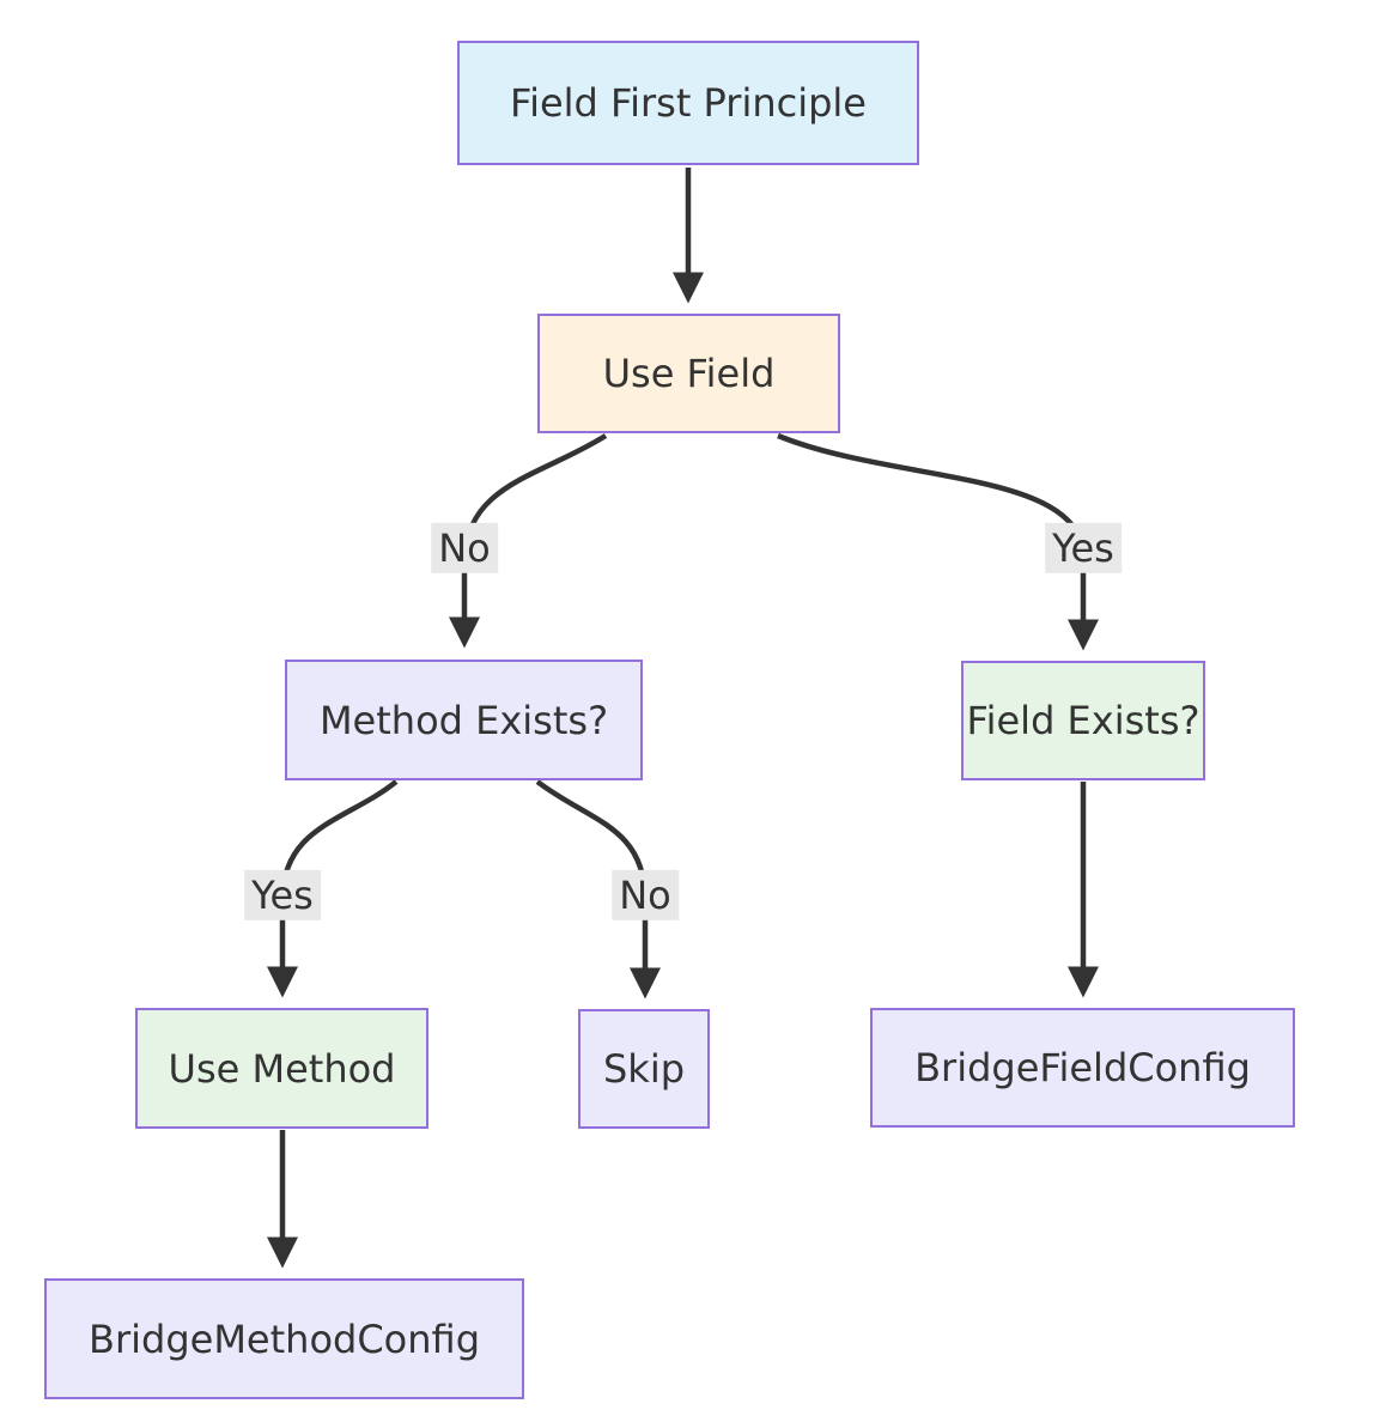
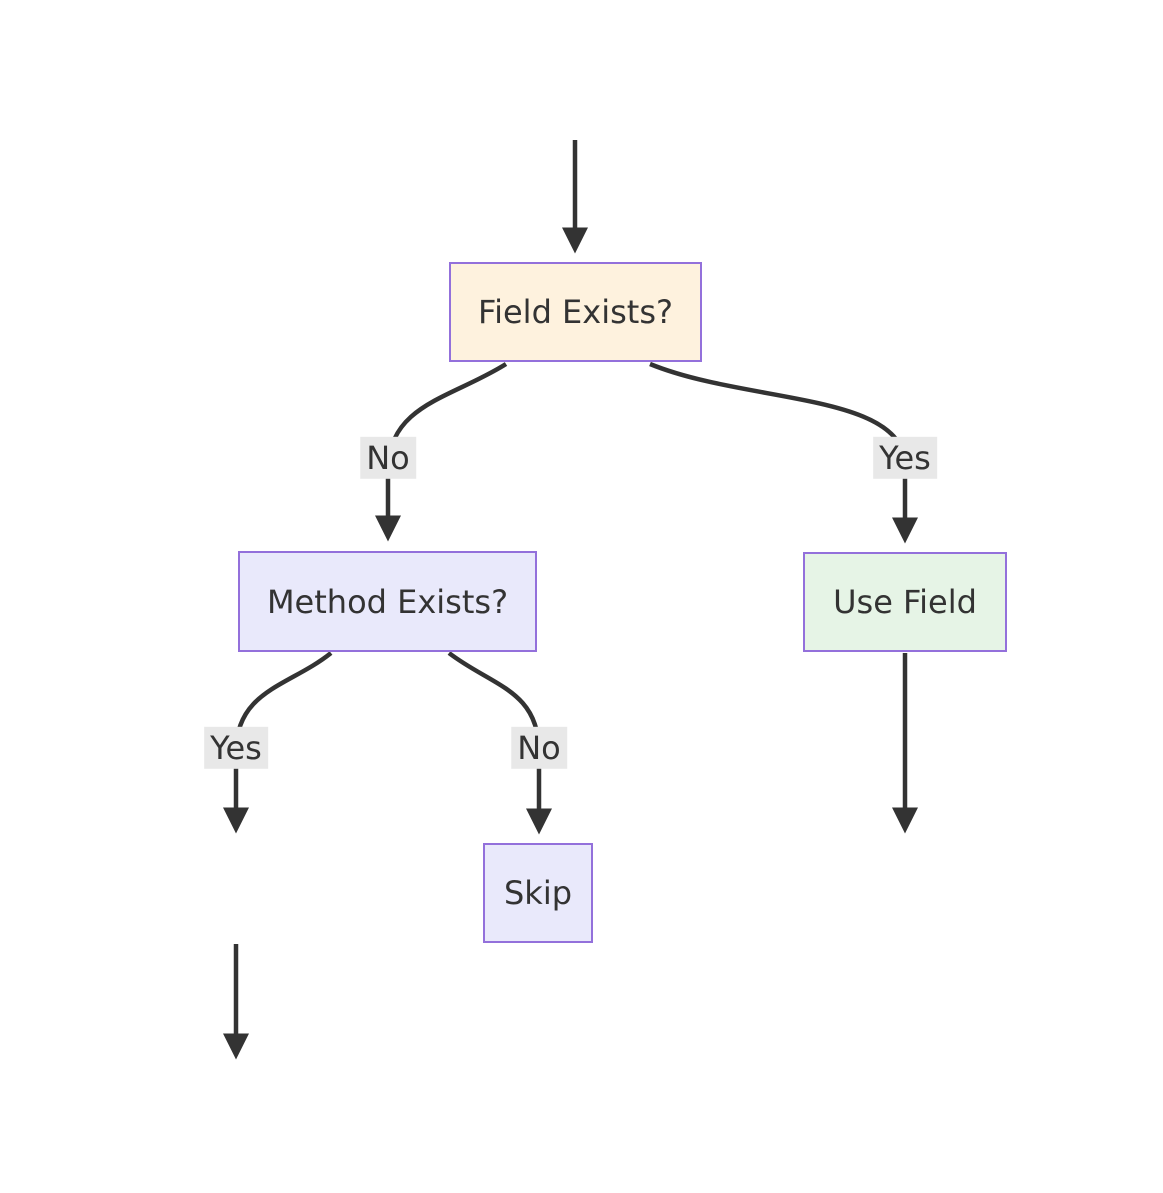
- Field First Principle
- Use Field
+ Field Exists?
  Method Exists?
- Field Exists?
+ Use Field
- Use Method
  Skip
- BridgeFieldConfig
- BridgeMethodConfig
  No
  Yes
  Yes
  No
